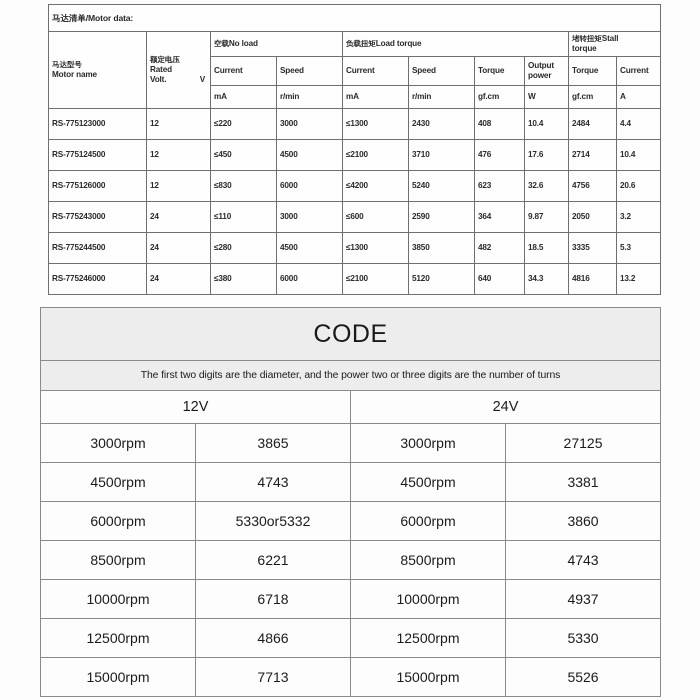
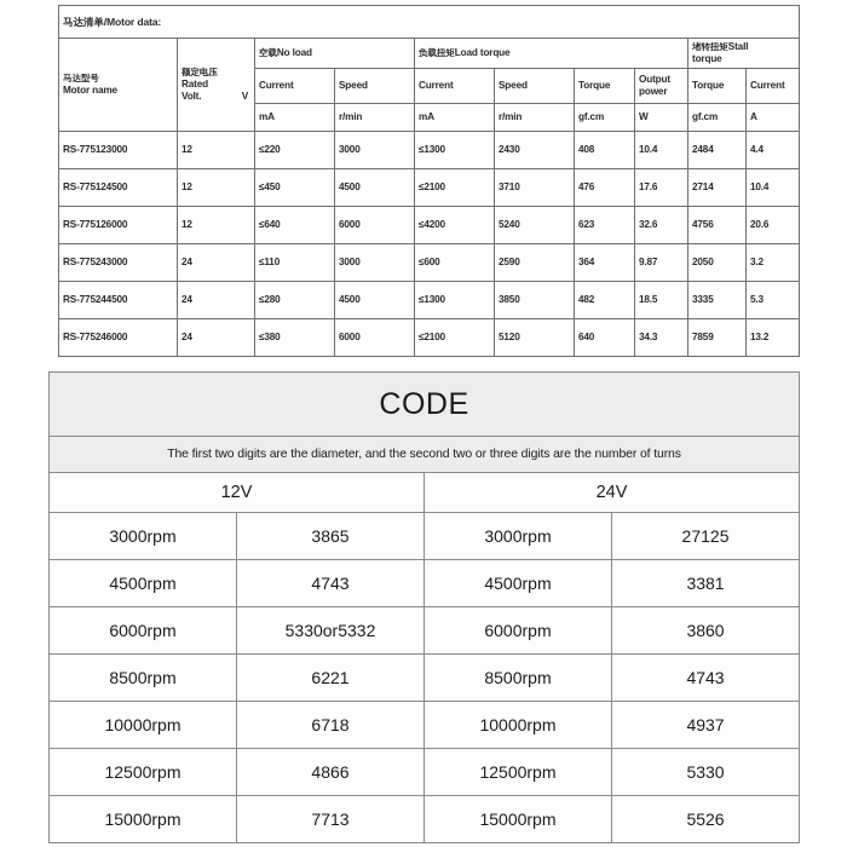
  马达清单/Motor data:
  马达型号 Motor name	额定电压 Rated Volt. V	空载No load	负载扭矩Load torque	堵转扭矩Stall torque
  Current	Speed	Current	Speed	Torque	Output power	Torque	Current
  mA	r/min	mA	r/min	gf.cm	W	gf.cm	A
  RS-775123000	12	≤220	3000	≤1300	2430	408	10.4	2484	4.4
  RS-775124500	12	≤450	4500	≤2100	3710	476	17.6	2714	10.4
- RS-775126000	12	≤830	6000	≤4200	5240	623	32.6	4756	20.6
+ RS-775126000	12	≤640	6000	≤4200	5240	623	32.6	4756	20.6
  RS-775243000	24	≤110	3000	≤600	2590	364	9.87	2050	3.2
  RS-775244500	24	≤280	4500	≤1300	3850	482	18.5	3335	5.3
- RS-775246000	24	≤380	6000	≤2100	5120	640	34.3	4816	13.2
+ RS-775246000	24	≤380	6000	≤2100	5120	640	34.3	7859	13.2
  CODE
- The first two digits are the diameter, and the power two or three digits are the number of turns
+ The first two digits are the diameter, and the second two or three digits are the number of turns
  12V	24V
  3000rpm	3865	3000rpm	27125
  4500rpm	4743	4500rpm	3381
  6000rpm	5330or5332	6000rpm	3860
  8500rpm	6221	8500rpm	4743
  10000rpm	6718	10000rpm	4937
  12500rpm	4866	12500rpm	5330
  15000rpm	7713	15000rpm	5526
